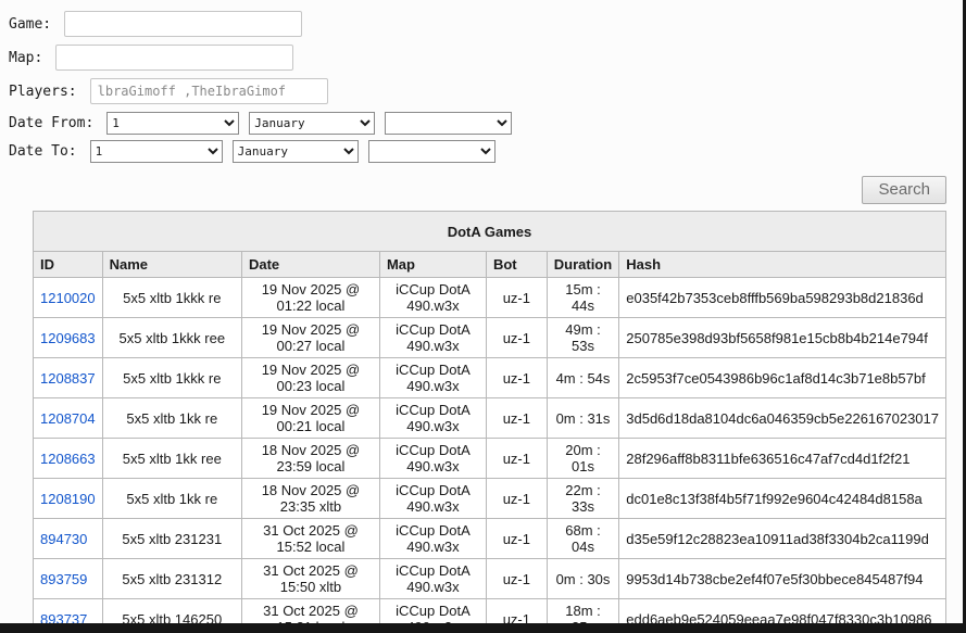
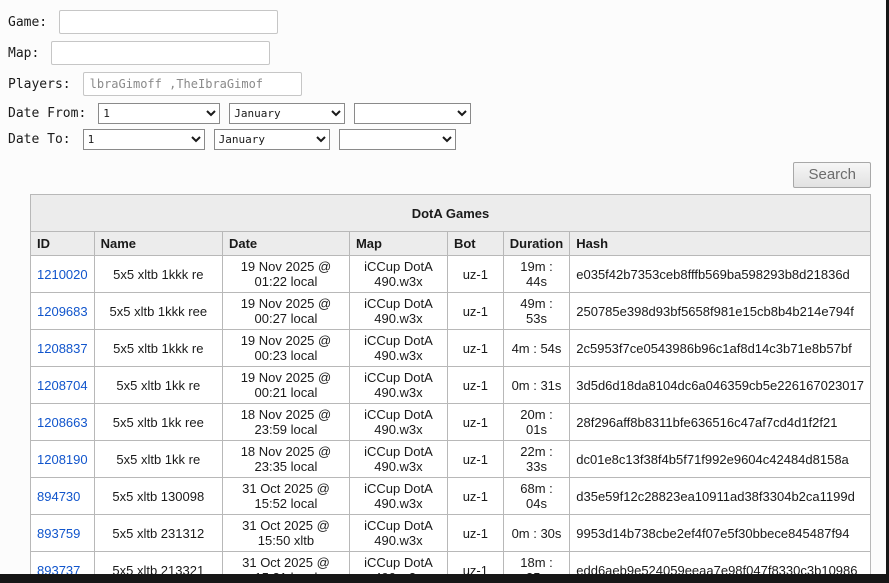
  Game:
  Map:
  Players:
  lbraGimoff ,TheIbraGimof
  Date From:
  1
  January
  Date To:
  1
  January
  Search
  DotA Games
  ID	Name	Date	Map	Bot	Duration	Hash
- 1210020	5x5 xltb 1kkk re	19 Nov 2025 @ 01:22 local	iCCup DotA 490.w3x	uz-1	15m : 44s	e035f42b7353ceb8fffb569ba598293b8d21836d
+ 1210020	5x5 xltb 1kkk re	19 Nov 2025 @ 01:22 local	iCCup DotA 490.w3x	uz-1	19m : 44s	e035f42b7353ceb8fffb569ba598293b8d21836d
  1209683	5x5 xltb 1kkk ree	19 Nov 2025 @ 00:27 local	iCCup DotA 490.w3x	uz-1	49m : 53s	250785e398d93bf5658f981e15cb8b4b214e794f
  1208837	5x5 xltb 1kkk re	19 Nov 2025 @ 00:23 local	iCCup DotA 490.w3x	uz-1	4m : 54s	2c5953f7ce0543986b96c1af8d14c3b71e8b57bf
  1208704	5x5 xltb 1kk re	19 Nov 2025 @ 00:21 local	iCCup DotA 490.w3x	uz-1	0m : 31s	3d5d6d18da8104dc6a046359cb5e226167023017
  1208663	5x5 xltb 1kk ree	18 Nov 2025 @ 23:59 local	iCCup DotA 490.w3x	uz-1	20m : 01s	28f296aff8b8311bfe636516c47af7cd4d1f2f21
- 1208190	5x5 xltb 1kk re	18 Nov 2025 @ 23:35 xltb	iCCup DotA 490.w3x	uz-1	22m : 33s	dc01e8c13f38f4b5f71f992e9604c42484d8158a
+ 1208190	5x5 xltb 1kk re	18 Nov 2025 @ 23:35 local	iCCup DotA 490.w3x	uz-1	22m : 33s	dc01e8c13f38f4b5f71f992e9604c42484d8158a
- 894730	5x5 xltb 231231	31 Oct 2025 @ 15:52 local	iCCup DotA 490.w3x	uz-1	68m : 04s	d35e59f12c28823ea10911ad38f3304b2ca1199d
+ 894730	5x5 xltb 130098	31 Oct 2025 @ 15:52 local	iCCup DotA 490.w3x	uz-1	68m : 04s	d35e59f12c28823ea10911ad38f3304b2ca1199d
  893759	5x5 xltb 231312	31 Oct 2025 @ 15:50 xltb	iCCup DotA 490.w3x	uz-1	0m : 30s	9953d14b738cbe2ef4f07e5f30bbece845487f94
- 893737	5x5 xltb 146250	31 Oct 2025 @	iCCup DotA	uz-1	18m :	edd6aeb9e524059eeaa7e98f047f8330c3b10986
+ 893737	5x5 xltb 213321	31 Oct 2025 @	iCCup DotA	uz-1	18m :	edd6aeb9e524059eeaa7e98f047f8330c3b10986
